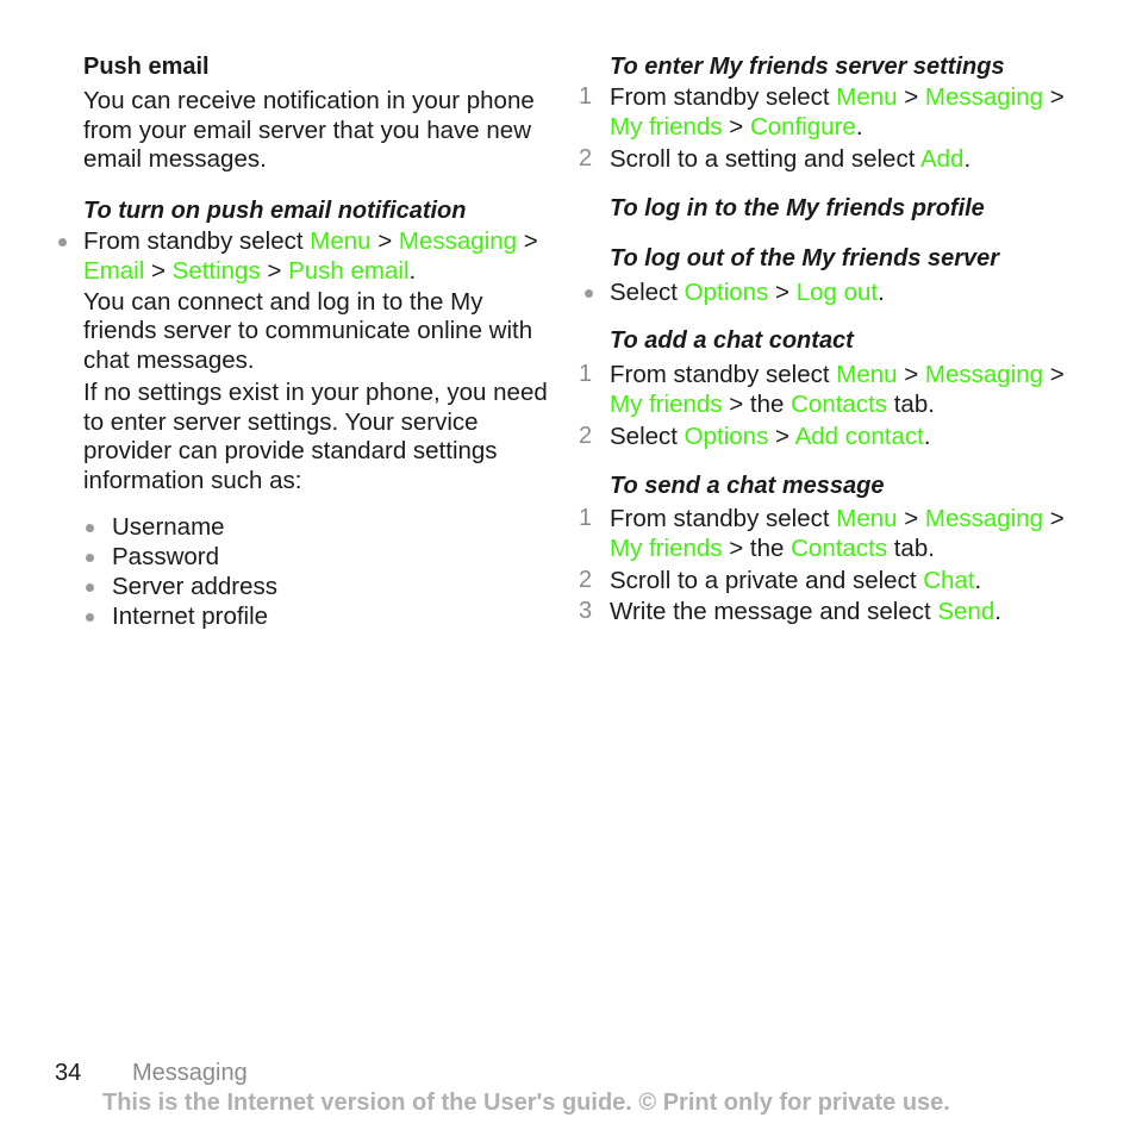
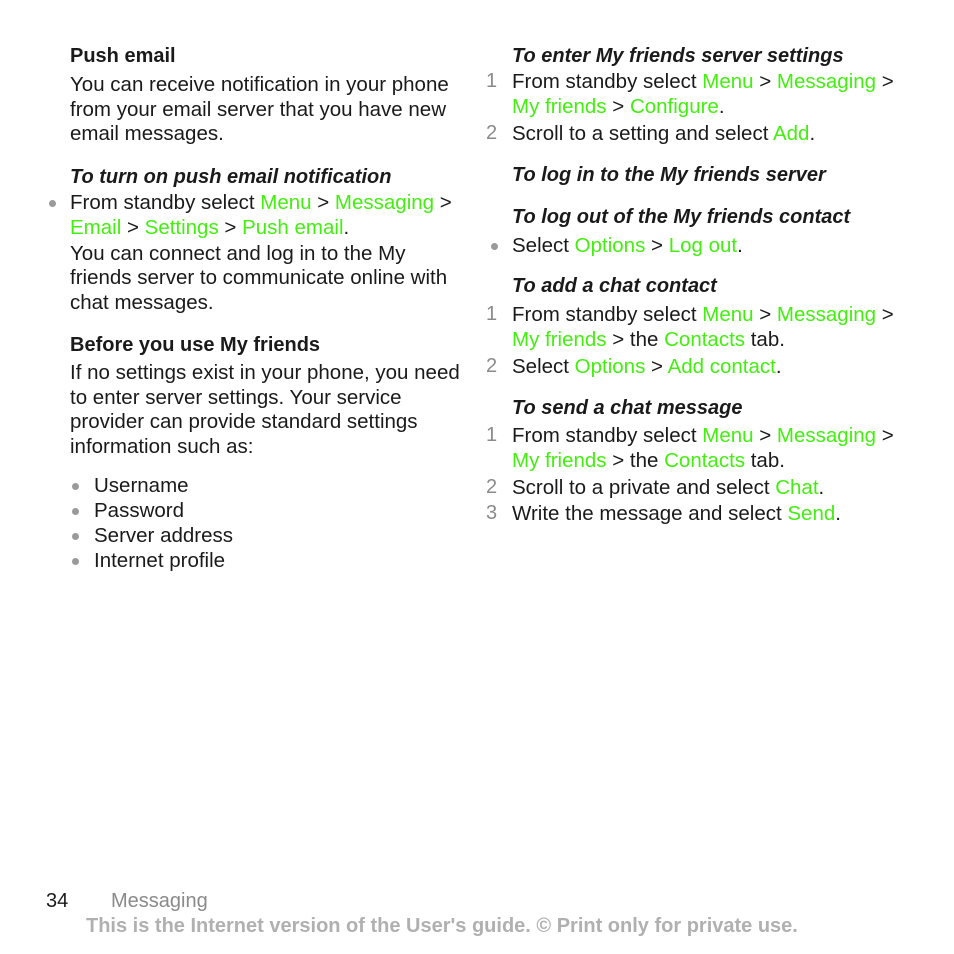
  Push email
  You can receive notification in your phone from your email server that you have new email messages.
  To turn on push email notification
  From standby select Menu > Messaging > Email > Settings > Push email.
  You can connect and log in to the My friends server to communicate online with chat messages.
+ Before you use My friends
  If no settings exist in your phone, you need to enter server settings. Your service provider can provide standard settings information such as:
  Username
  Password
  Server address
  Internet profile
  To enter My friends server settings
  1
  From standby select Menu > Messaging > My friends > Configure.
  2
  Scroll to a setting and select Add.
- To log in to the My friends profile
+ To log in to the My friends server
- To log out of the My friends server
+ To log out of the My friends contact
  Select Options > Log out.
  To add a chat contact
  1
  From standby select Menu > Messaging > My friends > the Contacts tab.
  2
  Select Options > Add contact.
  To send a chat message
  1
  From standby select Menu > Messaging > My friends > the Contacts tab.
  2
  Scroll to a private and select Chat.
  3
  Write the message and select Send.
  34
  Messaging
  This is the Internet version of the User's guide. © Print only for private use.
